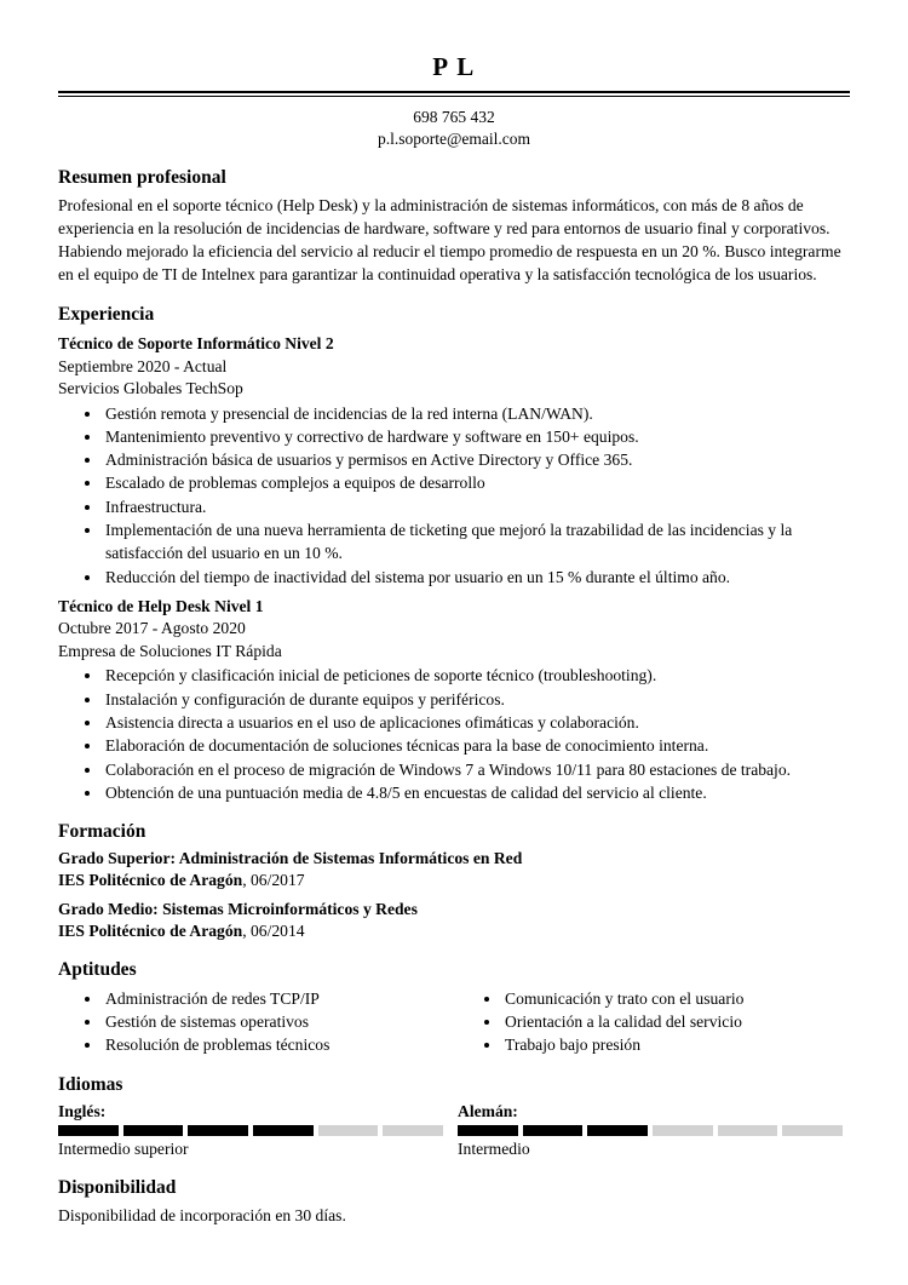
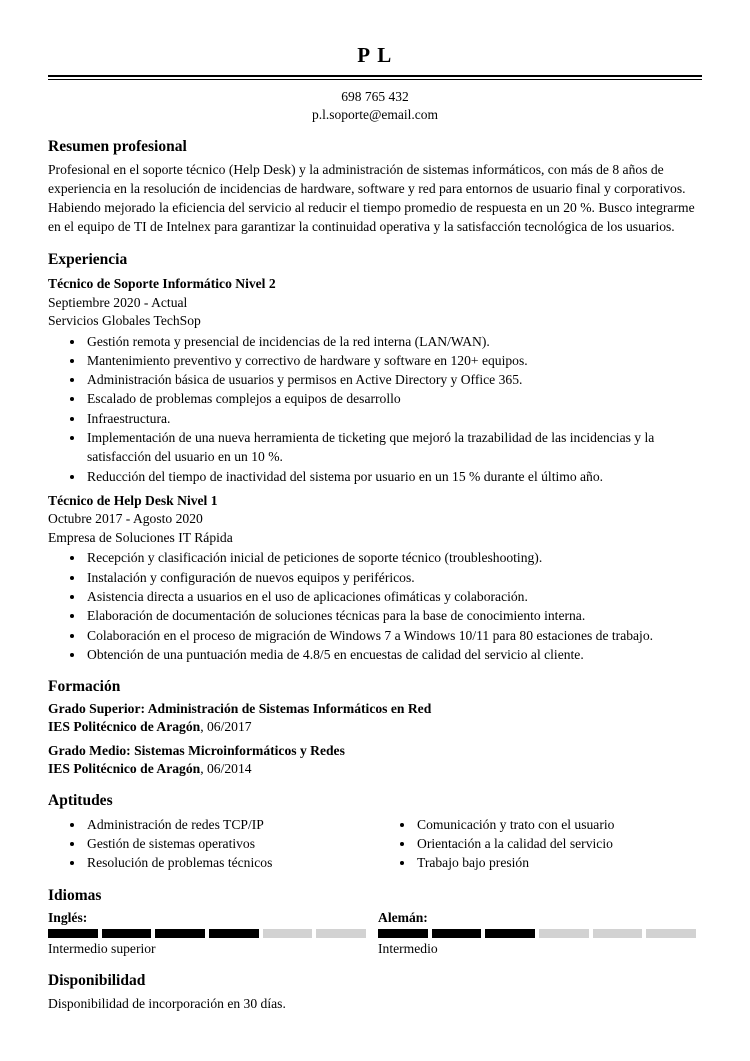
  P L
  698 765 432
  p.l.soporte@email.com
  Resumen profesional
  Profesional en el soporte técnico (Help Desk) y la administración de sistemas informáticos, con más de 8 años de experiencia en la resolución de incidencias de hardware, software y red para entornos de usuario final y corporativos. Habiendo mejorado la eficiencia del servicio al reducir el tiempo promedio de respuesta en un 20 %. Busco integrarme en el equipo de TI de Intelnex para garantizar la continuidad operativa y la satisfacción tecnológica de los usuarios.
  Experiencia
  Técnico de Soporte Informático Nivel 2
  Septiembre 2020 - Actual
  Servicios Globales TechSop
  Gestión remota y presencial de incidencias de la red interna (LAN/WAN).
- Mantenimiento preventivo y correctivo de hardware y software en 150+ equipos.
+ Mantenimiento preventivo y correctivo de hardware y software en 120+ equipos.
  Administración básica de usuarios y permisos en Active Directory y Office 365.
  Escalado de problemas complejos a equipos de desarrollo
  Infraestructura.
  Implementación de una nueva herramienta de ticketing que mejoró la trazabilidad de las incidencias y la satisfacción del usuario en un 10 %.
  Reducción del tiempo de inactividad del sistema por usuario en un 15 % durante el último año.
  Técnico de Help Desk Nivel 1
  Octubre 2017 - Agosto 2020
  Empresa de Soluciones IT Rápida
  Recepción y clasificación inicial de peticiones de soporte técnico (troubleshooting).
- Instalación y configuración de durante equipos y periféricos.
+ Instalación y configuración de nuevos equipos y periféricos.
  Asistencia directa a usuarios en el uso de aplicaciones ofimáticas y colaboración.
  Elaboración de documentación de soluciones técnicas para la base de conocimiento interna.
  Colaboración en el proceso de migración de Windows 7 a Windows 10/11 para 80 estaciones de trabajo.
  Obtención de una puntuación media de 4.8/5 en encuestas de calidad del servicio al cliente.
  Formación
  Grado Superior: Administración de Sistemas Informáticos en Red
  IES Politécnico de Aragón, 06/2017
  Grado Medio: Sistemas Microinformáticos y Redes
  IES Politécnico de Aragón, 06/2014
  Aptitudes
  Administración de redes TCP/IP
  Gestión de sistemas operativos
  Resolución de problemas técnicos
  Comunicación y trato con el usuario
  Orientación a la calidad del servicio
  Trabajo bajo presión
  Idiomas
  Inglés:
  Intermedio superior
  Alemán:
  Intermedio
  Disponibilidad
  Disponibilidad de incorporación en 30 días.
